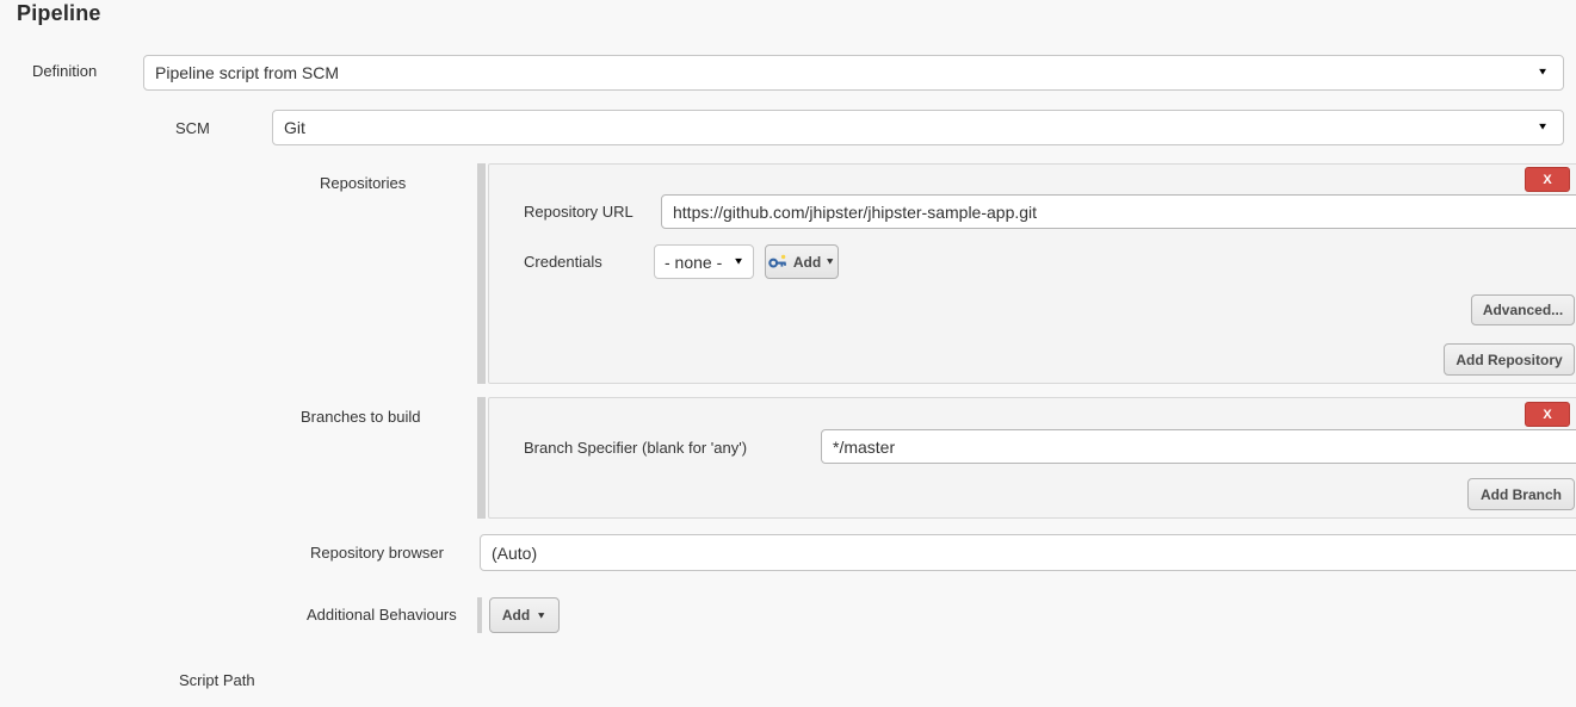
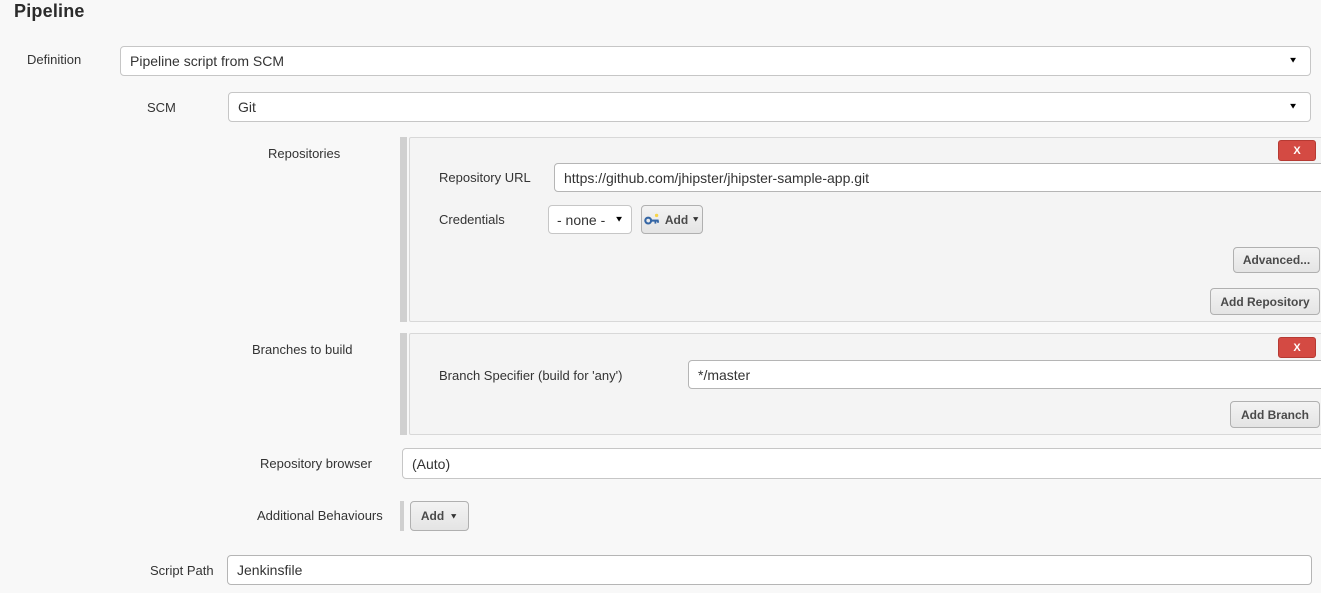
  Pipeline
  Definition
  Pipeline script from SCM
  ▼
  SCM
  Git
  ▼
  Repositories
  X
  Repository URL
  https://github.com/jhipster/jhipster-sample-app.git
  Credentials
  - none -
  ▼
  Add
  ▼
  Advanced...
  Add Repository
  Branches to build
  X
- Branch Specifier (blank for 'any')
+ Branch Specifier (build for 'any')
  */master
  Add Branch
  Repository browser
  (Auto)
  Additional Behaviours
  Add
  ▼
  Script Path
+ Jenkinsfile
